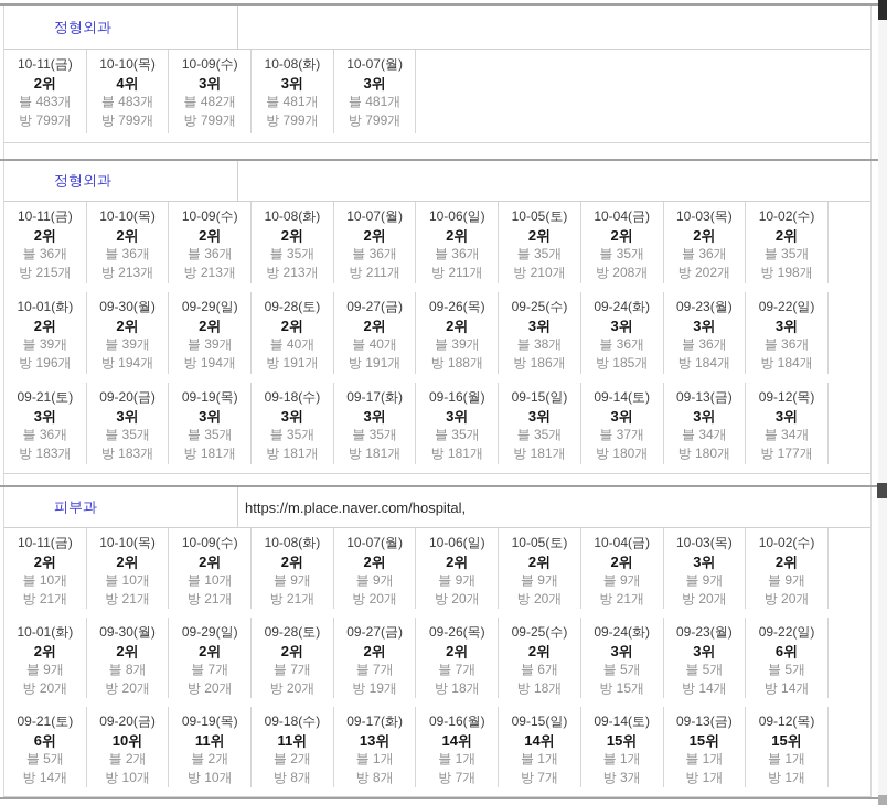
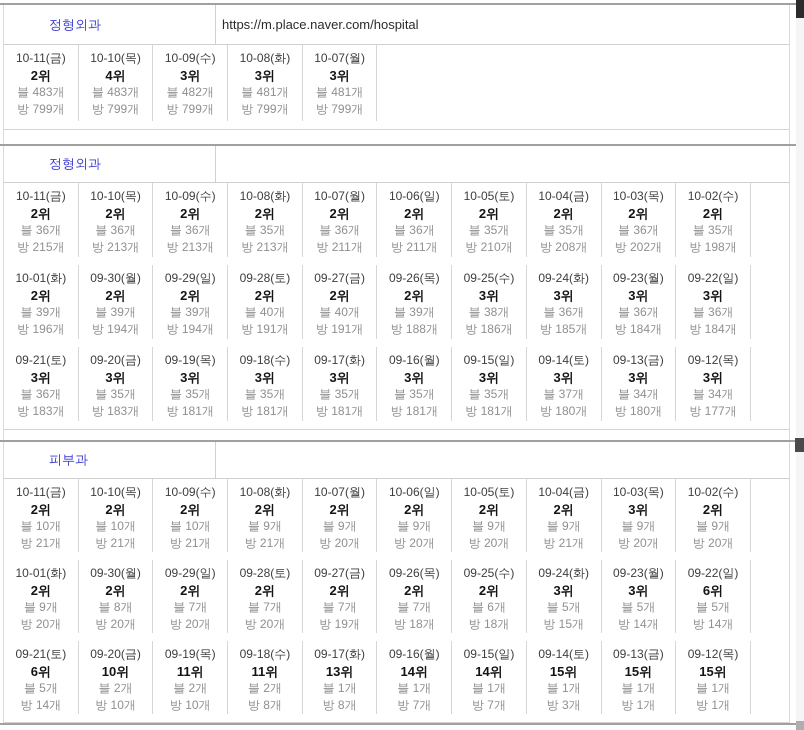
  정형외과
+ https://m.place.naver.com/hospital
  10-11(금)
  2위
  블 483개
  방 799개
  10-10(목)
  4위
  블 483개
  방 799개
  10-09(수)
  3위
  블 482개
  방 799개
  10-08(화)
  3위
  블 481개
  방 799개
  10-07(월)
  3위
  블 481개
  방 799개
  정형외과
  10-11(금)
  2위
  블 36개
  방 215개
  10-10(목)
  2위
  블 36개
  방 213개
  10-09(수)
  2위
  블 36개
  방 213개
  10-08(화)
  2위
  블 35개
  방 213개
  10-07(월)
  2위
  블 36개
  방 211개
  10-06(일)
  2위
  블 36개
  방 211개
  10-05(토)
  2위
  블 35개
  방 210개
  10-04(금)
  2위
  블 35개
  방 208개
  10-03(목)
  2위
  블 36개
  방 202개
  10-02(수)
  2위
  블 35개
  방 198개
  10-01(화)
  2위
  블 39개
  방 196개
  09-30(월)
  2위
  블 39개
  방 194개
  09-29(일)
  2위
  블 39개
  방 194개
  09-28(토)
  2위
  블 40개
  방 191개
  09-27(금)
  2위
  블 40개
  방 191개
  09-26(목)
  2위
  블 39개
  방 188개
  09-25(수)
  3위
  블 38개
  방 186개
  09-24(화)
  3위
  블 36개
  방 185개
  09-23(월)
  3위
  블 36개
  방 184개
  09-22(일)
  3위
  블 36개
  방 184개
  09-21(토)
  3위
  블 36개
  방 183개
  09-20(금)
  3위
  블 35개
  방 183개
  09-19(목)
  3위
  블 35개
  방 181개
  09-18(수)
  3위
  블 35개
  방 181개
  09-17(화)
  3위
  블 35개
  방 181개
  09-16(월)
  3위
  블 35개
  방 181개
  09-15(일)
  3위
  블 35개
  방 181개
  09-14(토)
  3위
  블 37개
  방 180개
  09-13(금)
  3위
  블 34개
  방 180개
  09-12(목)
  3위
  블 34개
  방 177개
  피부과
- https://m.place.naver.com/hospital,
  10-11(금)
  2위
  블 10개
  방 21개
  10-10(목)
  2위
  블 10개
  방 21개
  10-09(수)
  2위
  블 10개
  방 21개
  10-08(화)
  2위
  블 9개
  방 21개
  10-07(월)
  2위
  블 9개
  방 20개
  10-06(일)
  2위
  블 9개
  방 20개
  10-05(토)
  2위
  블 9개
  방 20개
  10-04(금)
  2위
  블 9개
  방 21개
  10-03(목)
  3위
  블 9개
  방 20개
  10-02(수)
  2위
  블 9개
  방 20개
  10-01(화)
  2위
  블 9개
  방 20개
  09-30(월)
  2위
  블 8개
  방 20개
  09-29(일)
  2위
  블 7개
  방 20개
  09-28(토)
  2위
  블 7개
  방 20개
  09-27(금)
  2위
  블 7개
  방 19개
  09-26(목)
  2위
  블 7개
  방 18개
  09-25(수)
  2위
  블 6개
  방 18개
  09-24(화)
  3위
  블 5개
  방 15개
  09-23(월)
  3위
  블 5개
  방 14개
  09-22(일)
  6위
  블 5개
  방 14개
  09-21(토)
  6위
  블 5개
  방 14개
  09-20(금)
  10위
  블 2개
  방 10개
  09-19(목)
  11위
  블 2개
  방 10개
  09-18(수)
  11위
  블 2개
  방 8개
  09-17(화)
  13위
  블 1개
  방 8개
  09-16(월)
  14위
  블 1개
  방 7개
  09-15(일)
  14위
  블 1개
  방 7개
  09-14(토)
  15위
  블 1개
  방 3개
  09-13(금)
  15위
  블 1개
  방 1개
  09-12(목)
  15위
  블 1개
  방 1개
